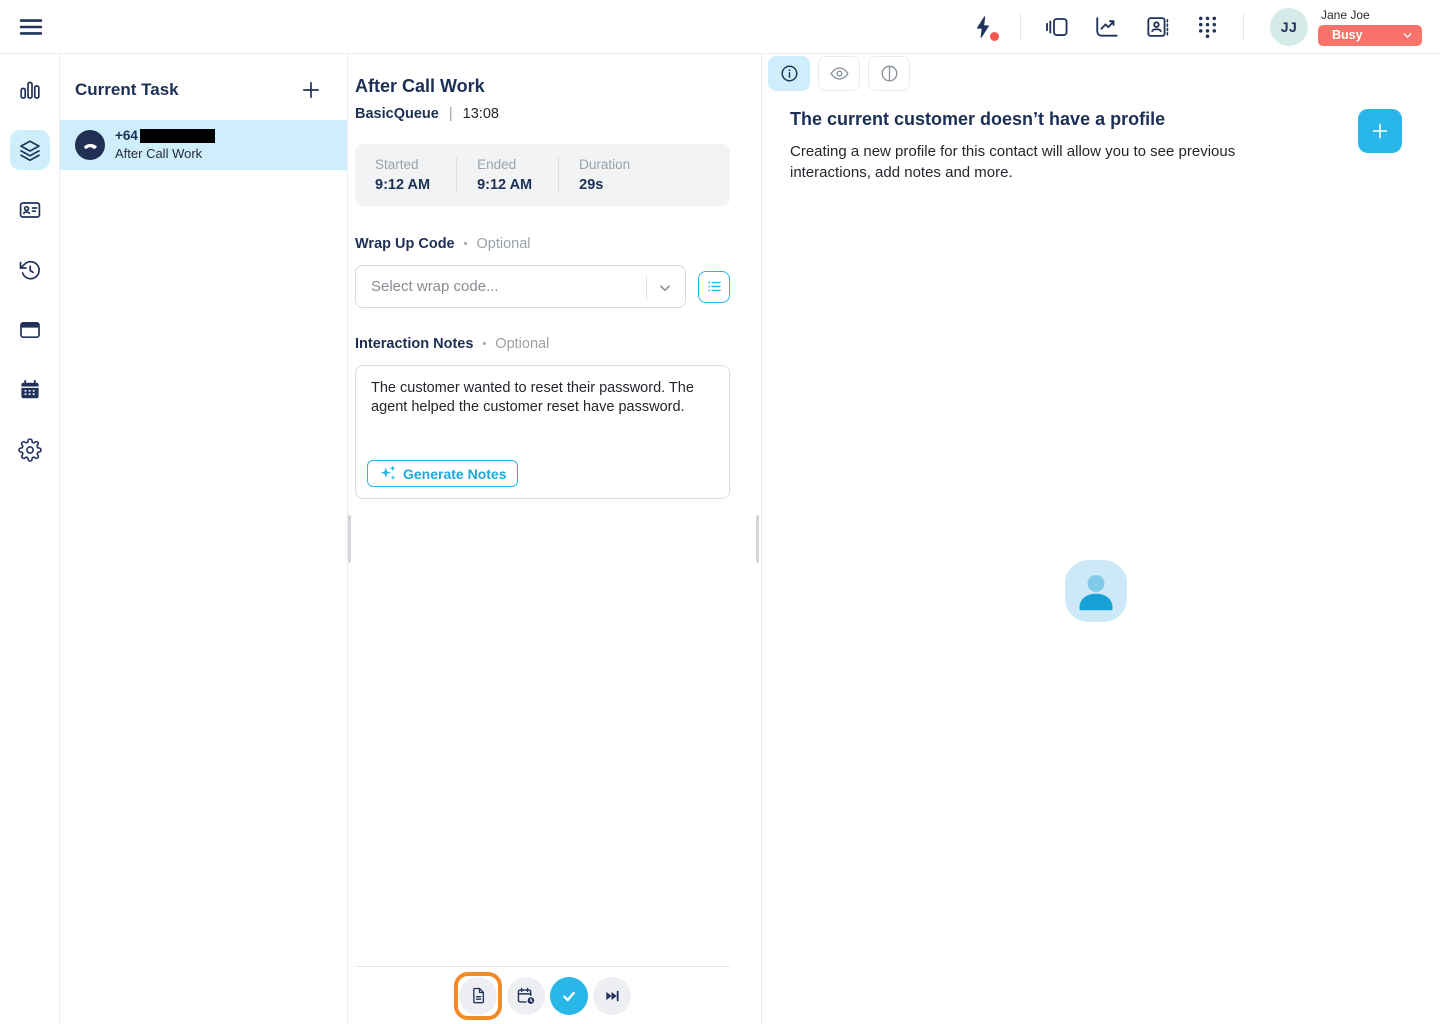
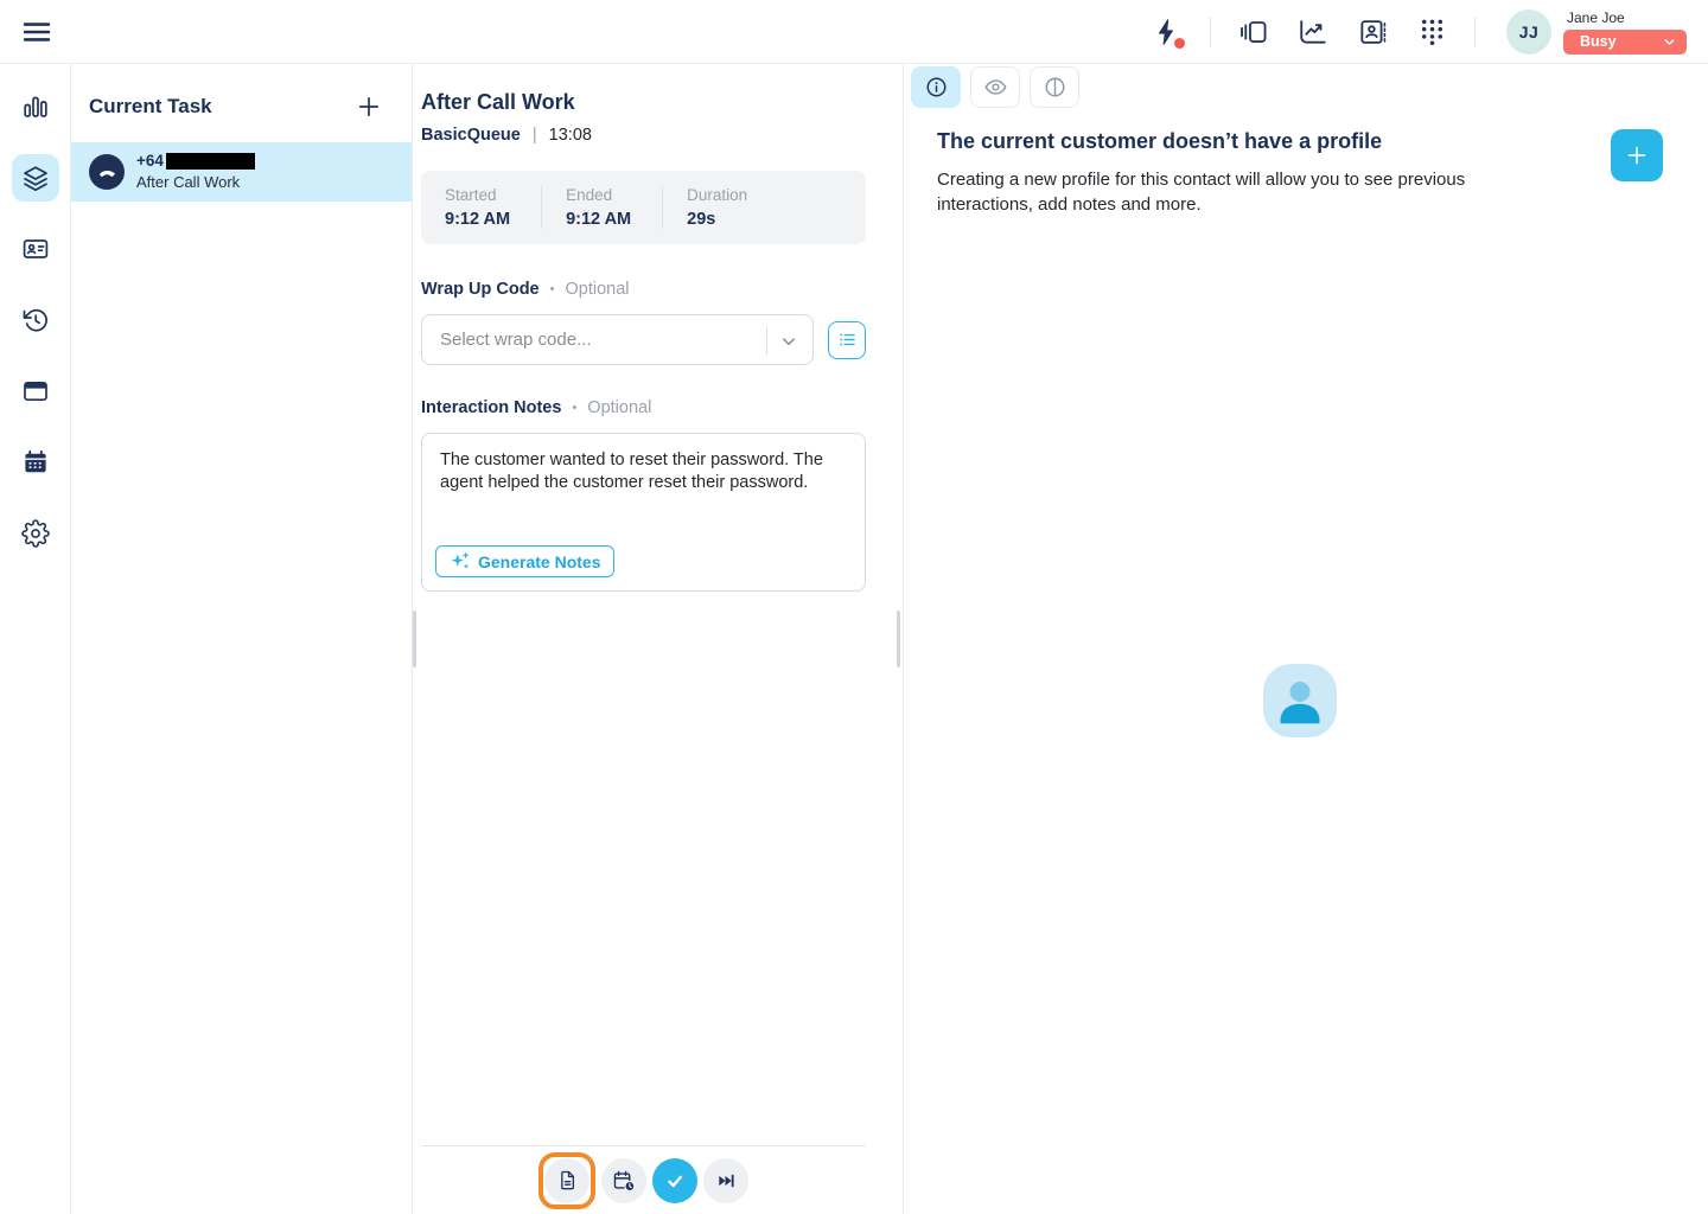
  JJ
  Jane Joe
  Busy
  Current Task
  +64
  After Call Work
  After Call Work
  BasicQueue | 13:08
  Started
  9:12 AM
  Ended
  9:12 AM
  Duration
  29s
  Wrap Up Code
  •
  Optional
  Select wrap code...
  Interaction Notes
  •
  Optional
- The customer wanted to reset their password. The agent helped the customer reset have password.
+ The customer wanted to reset their password. The agent helped the customer reset their password.
  Generate Notes
  The current customer doesn’t have a profile
  Creating a new profile for this contact will allow you to see previous interactions, add notes and more.
